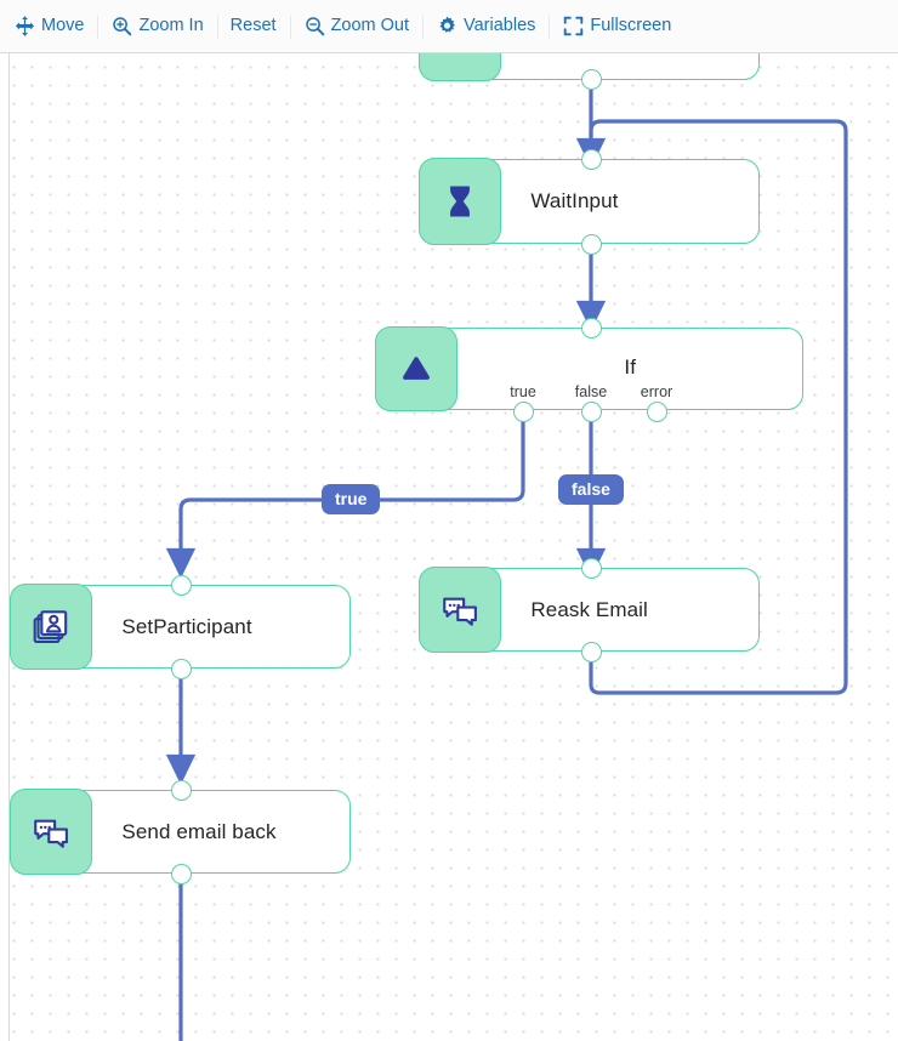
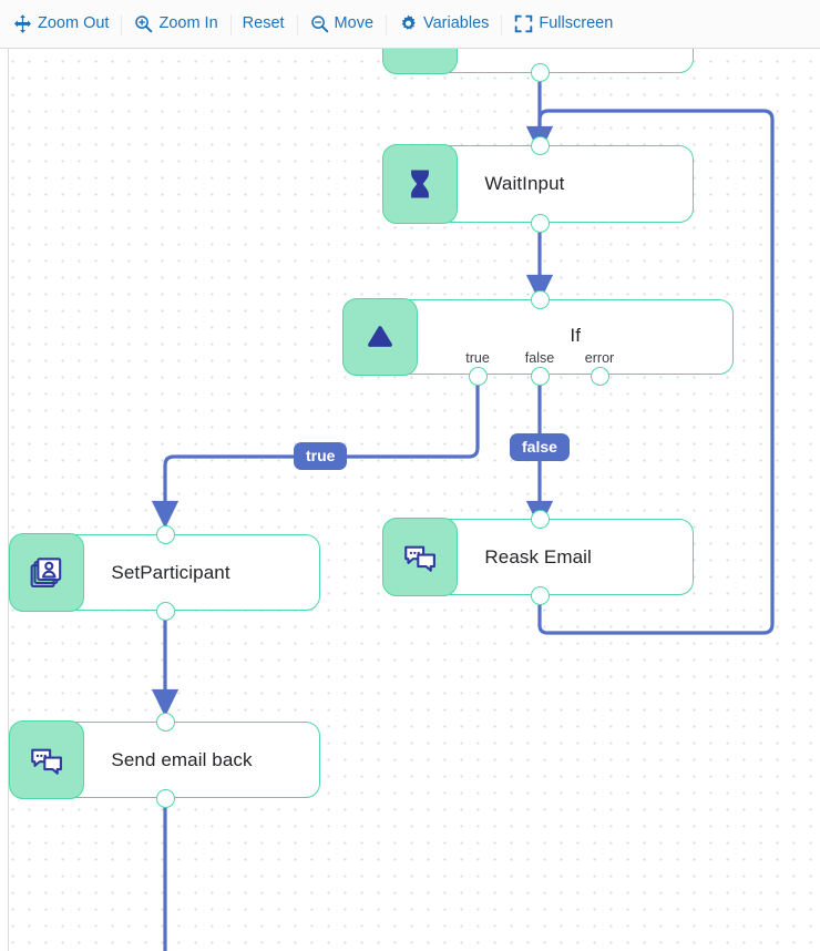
- Move
+ Zoom Out
  Zoom In
  Reset
- Zoom Out
+ Move
  Variables
  Fullscreen
  WaitInput
  If
  true
  false
  error
  true
  false
  SetParticipant
  Reask Email
  Send email back
